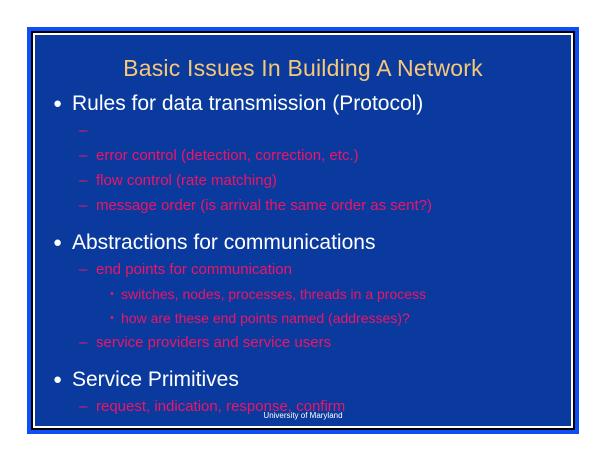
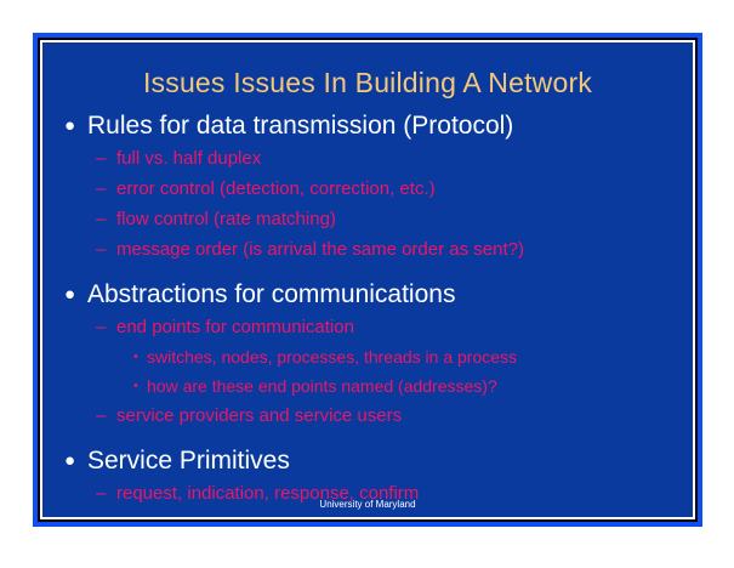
- Basic Issues In Building A Network
+ Issues Issues In Building A Network
  ●
  Rules for data transmission (Protocol)
  –
+ full vs. half duplex
  –
  error control (detection, correction, etc.)
  –
  flow control (rate matching)
  –
  message order (is arrival the same order as sent?)
  ●
  Abstractions for communications
  –
  end points for communication
  •
  switches, nodes, processes, threads in a process
  •
  how are these end points named (addresses)?
  –
  service providers and service users
  ●
  Service Primitives
  –
  request, indication, response, confirm
  University of Maryland
